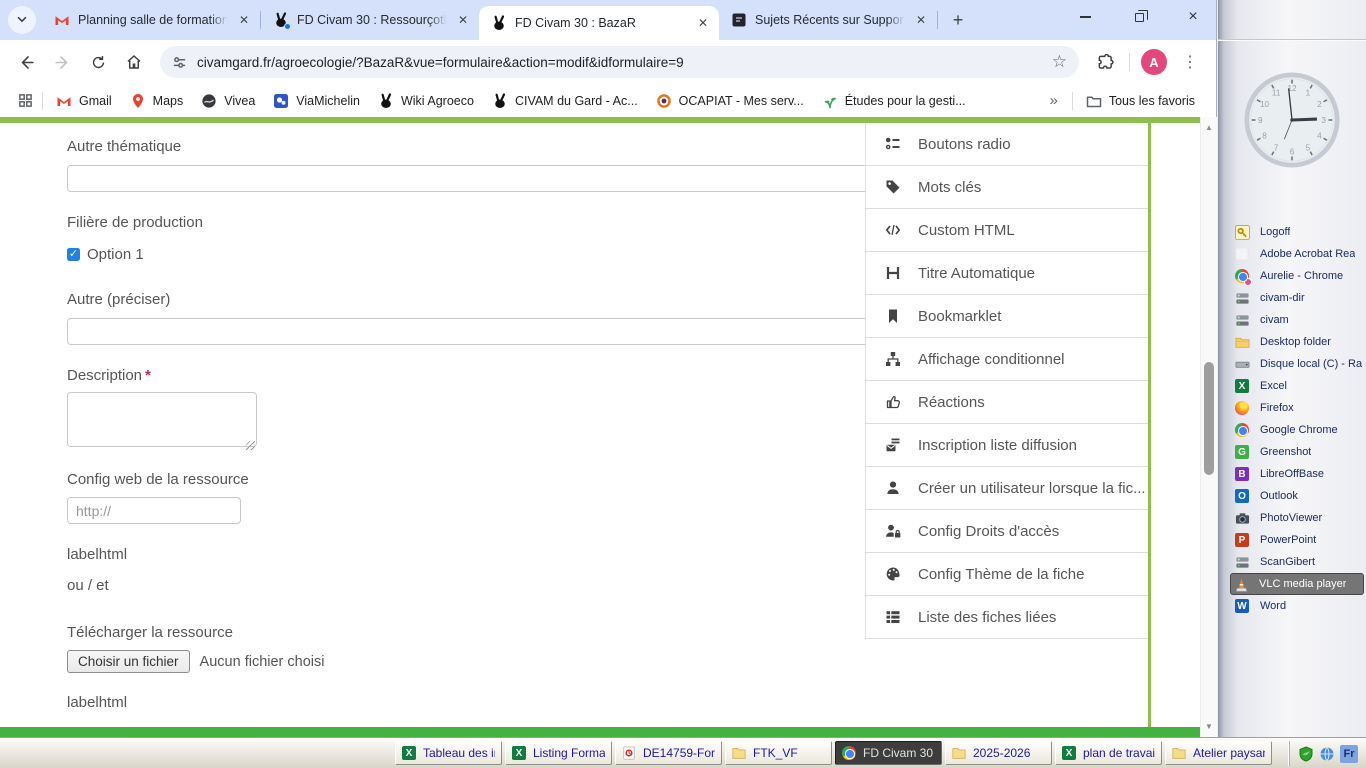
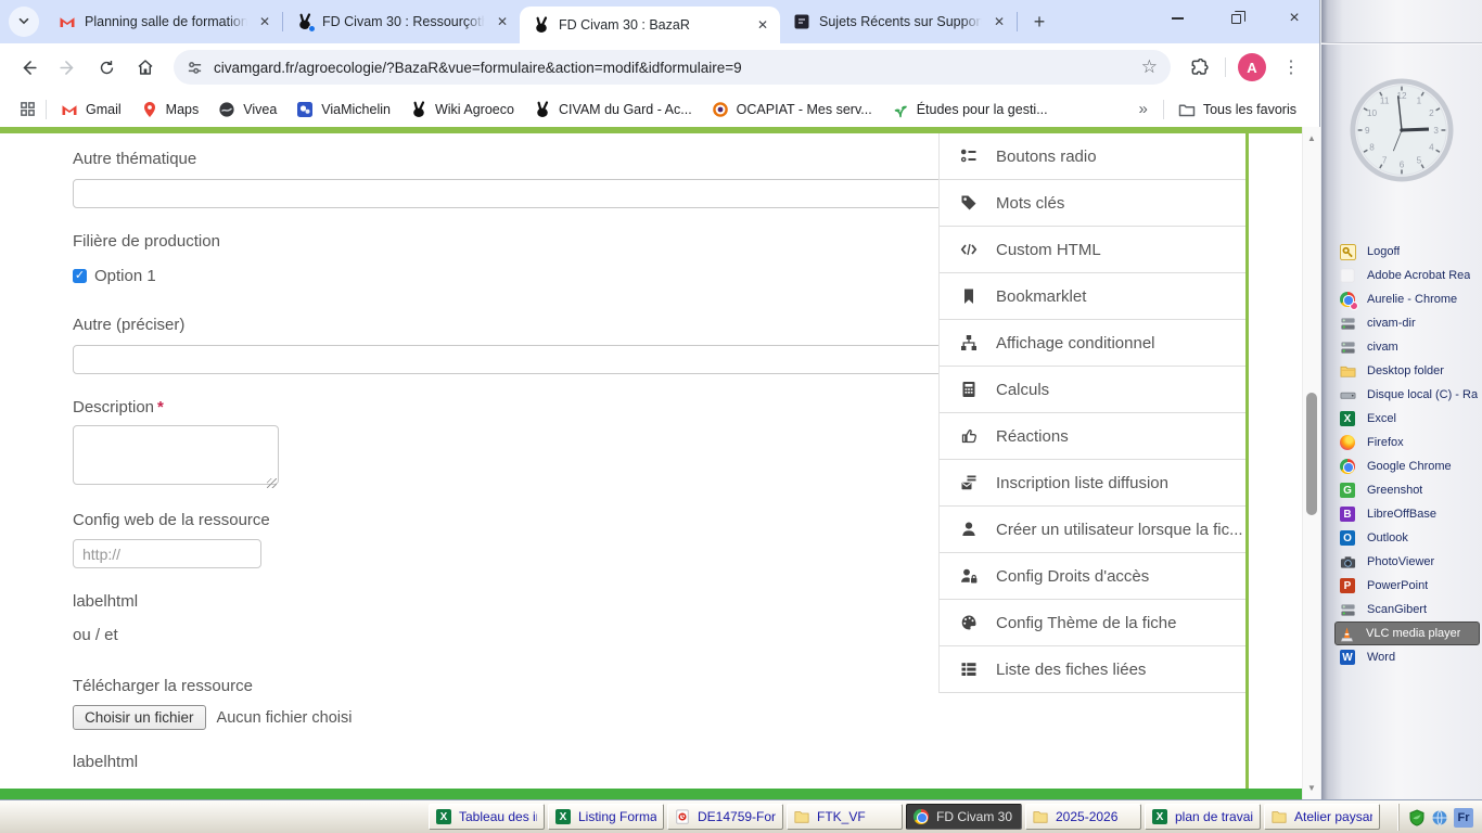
  Planning salle de formation
  ✕
  FD Civam 30 : Ressourçot
  ✕
  FD Civam 30 : BazaR
  ✕
  Sujets Récents sur Suppor
  ✕
  +
  ×
  civamgard.fr/agroecologie/?BazaR&vue=formulaire&action=modif&idformulaire=9
  ☆
  A
  ⋮
  Gmail
  Maps
  Vivea
  ViaMichelin
  Wiki Agroeco
  CIVAM du Gard - Ac...
  OCAPIAT - Mes serv...
  Études pour la gesti...
  »
  Tous les favoris
  Autre thématique
  Filière de production
  ✓
  Option 1
  Autre (préciser)
  Description *
  Config web de la ressource
  http://
  labelhtml
  ou / et
  Télécharger la ressource
  Choisir un fichier
  Aucun fichier choisi
  labelhtml
  Boutons radio
  Mots clés
  Custom HTML
- Titre Automatique
  Bookmarklet
  Affichage conditionnel
+ Calculs
  Réactions
  Inscription liste diffusion
  Créer un utilisateur lorsque la fic...
  Config Droits d'accès
  Config Thème de la fiche
  Liste des fiches liées
  ▲
  ▼
  1
  2
  3
  4
  5
  6
  7
  8
  9
  10
  11
  12
  Logoff
  Adobe Acrobat Rea
  Aurelie - Chrome
  civam-dir
  civam
  Desktop folder
  Disque local (C) - Ra
  X
  Excel
  Firefox
  Google Chrome
  G
  Greenshot
  B
  LibreOffBase
  O
  Outlook
  PhotoViewer
  P
  PowerPoint
  ScanGibert
  VLC media player
  W
  Word
  X
  Tableau des i
  X
  Listing Forma
  DE14759-For
  FTK_VF
  2025-2026
  X
  plan de travai
  Atelier paysa
  Fr
